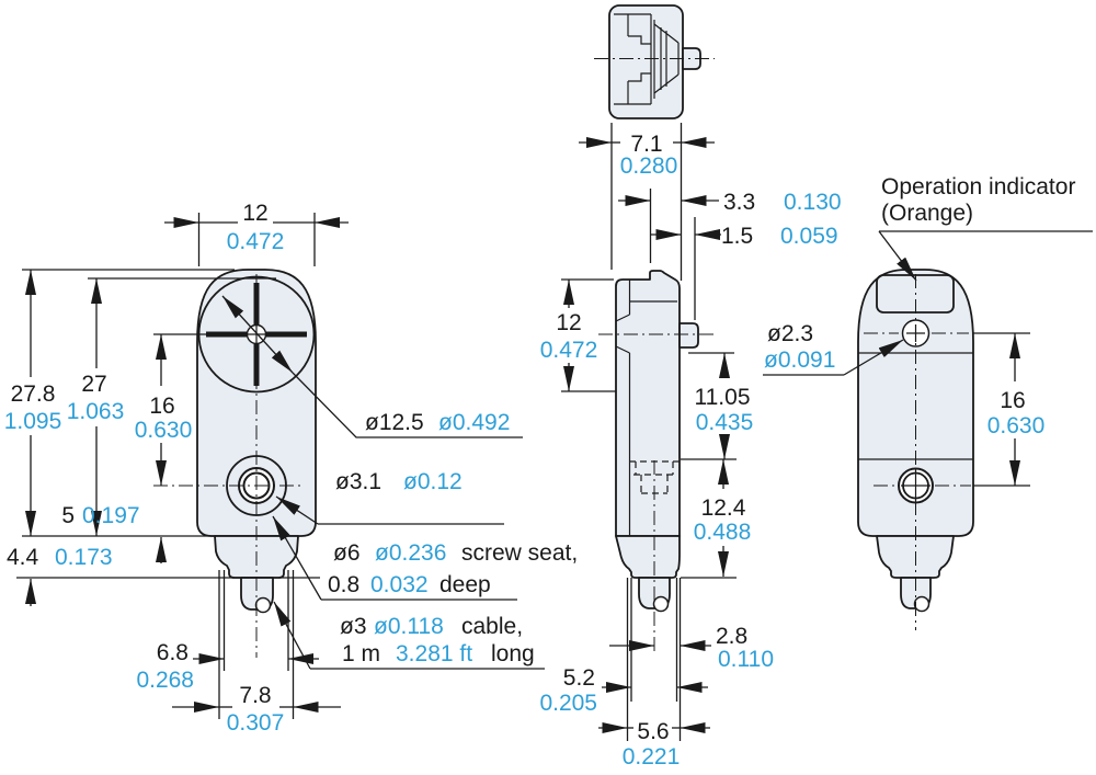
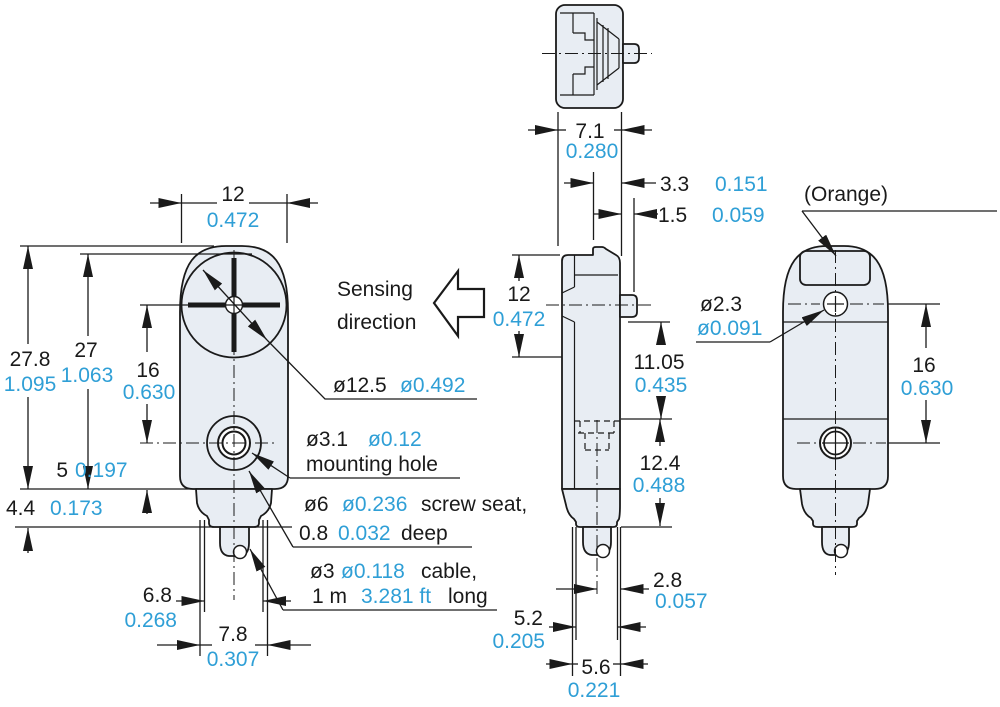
  12
  0.472
  27.8
  1.095
  27
  1.063
  16
  0.630
  5
  0.197
  4.4
  0.173
  6.8
  0.268
  7.8
  0.307
  ø12.5
  ø0.492
  ø3.1
  ø0.12
+ mounting hole
  ø6
  ø0.236
  screw seat,
  0.8
  0.032
  deep
  ø3
  ø0.118
  cable,
  1 m
  3.281 ft
  long
+ Sensing
+ direction
  7.1
  0.280
  3.3
- 0.130
+ 0.151
  1.5
  0.059
  12
  0.472
  11.05
  0.435
  12.4
  0.488
  2.8
- 0.110
+ 0.057
  5.2
  0.205
  5.6
  0.221
  16
  0.630
- Operation indicator
  (Orange)
  ø2.3
  ø0.091
